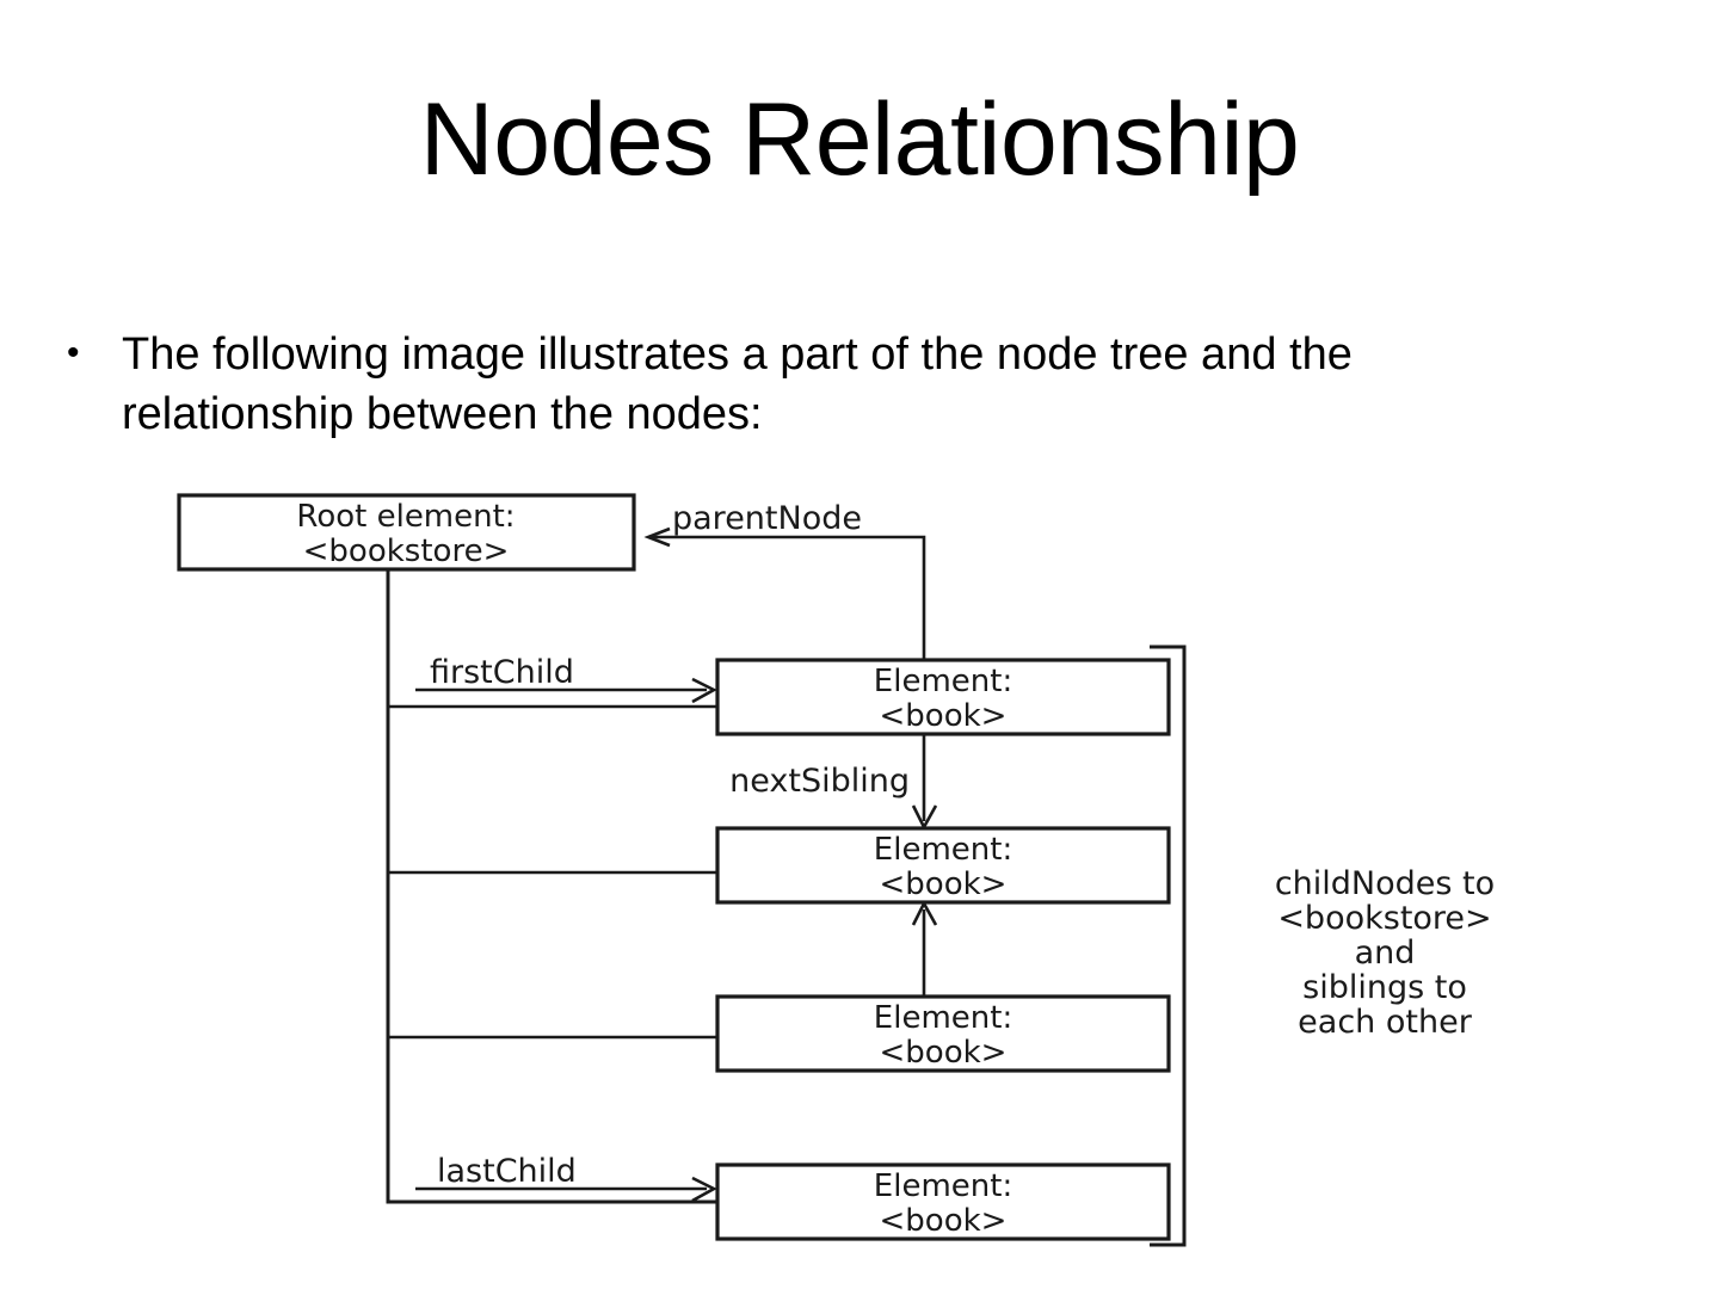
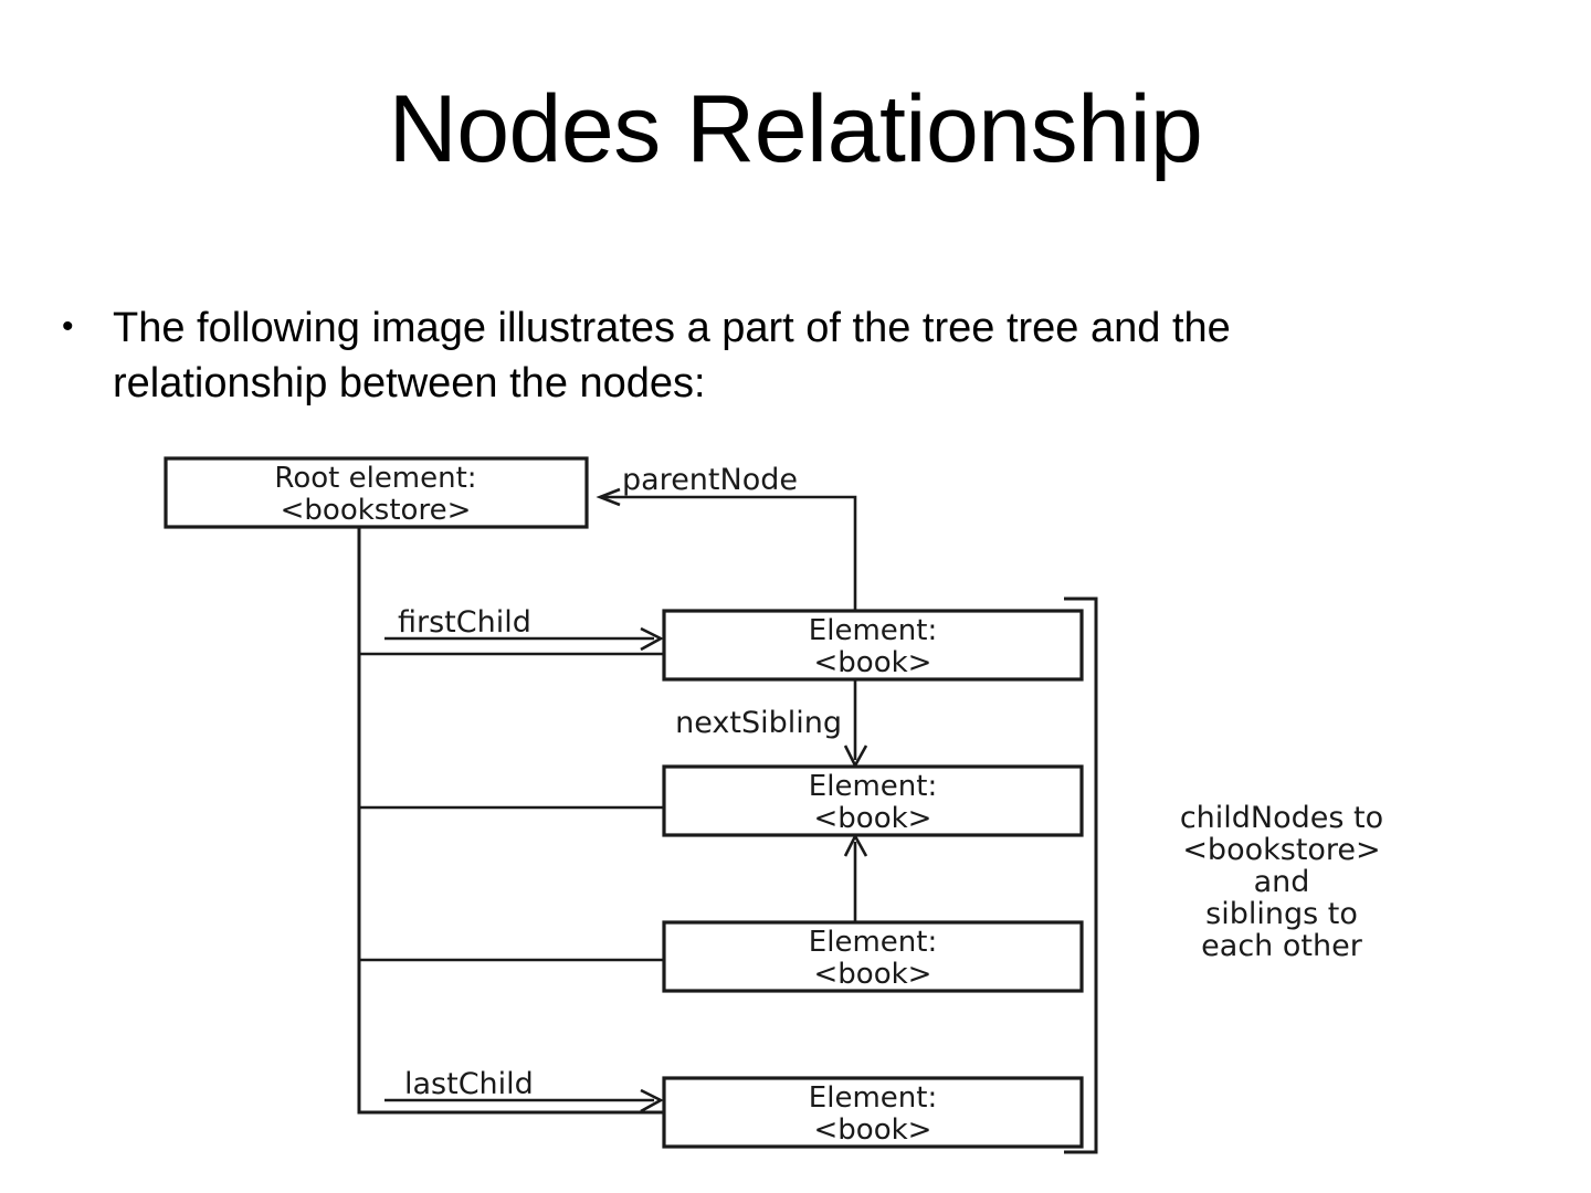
  Nodes Relationship
  •
- The following image illustrates a part of the node tree and the relationship between the nodes:
+ The following image illustrates a part of the tree tree and the relationship between the nodes:
  Root element:
  <bookstore>
  Element:
  <book>
  Element:
  <book>
  Element:
  <book>
  Element:
  <book>
  parentNode
  firstChild
  nextSibling
  lastChild
  childNodes to
  <bookstore>
  and
  siblings to
  each other
